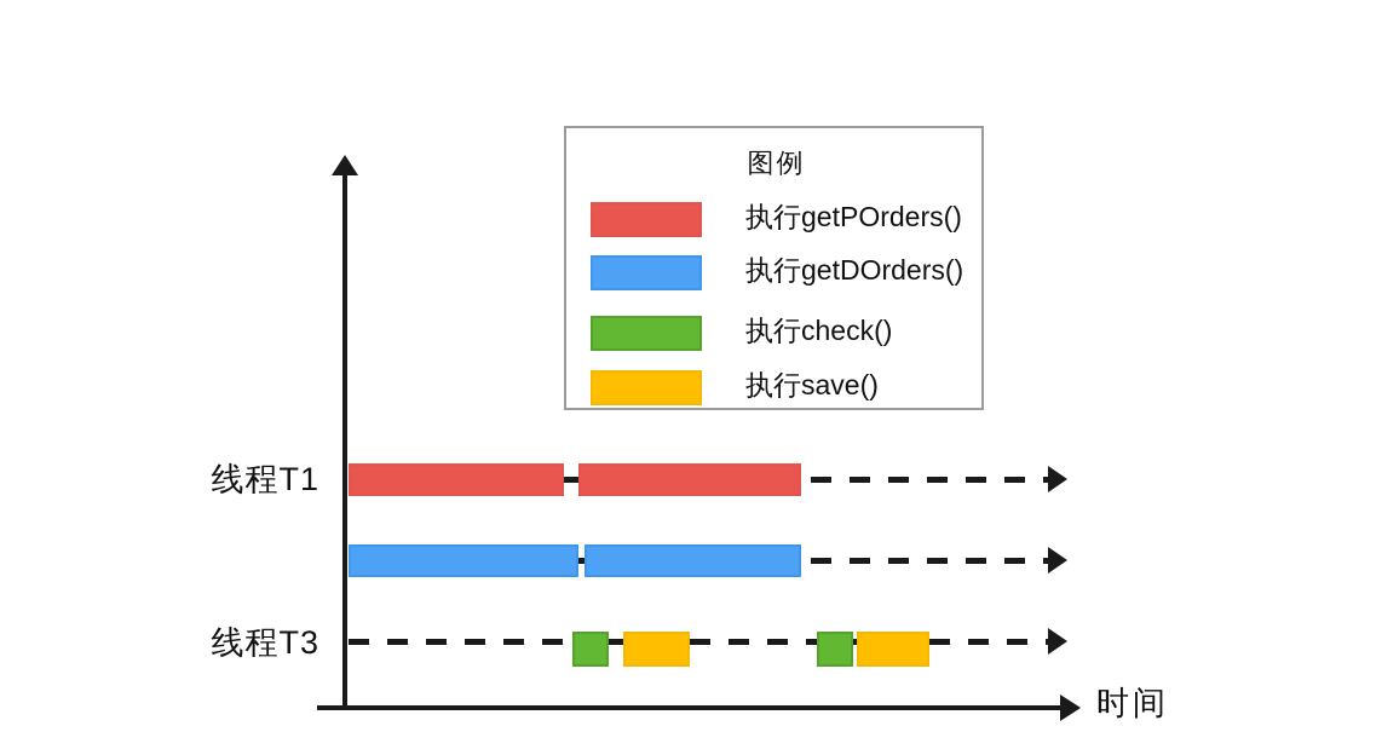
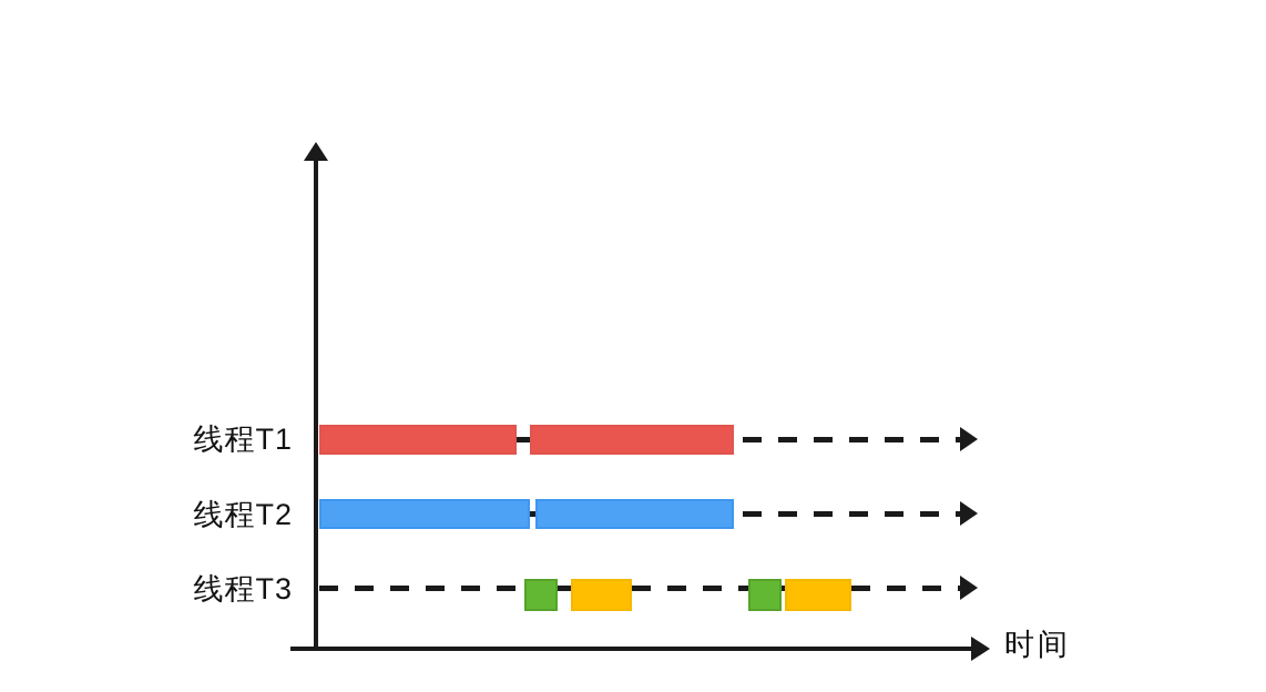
  时间
  线程T1
+ 线程T2
  线程T3
- 图例
- 执行getPOrders()
- 执行getDOrders()
- 执行check()
- 执行save()
